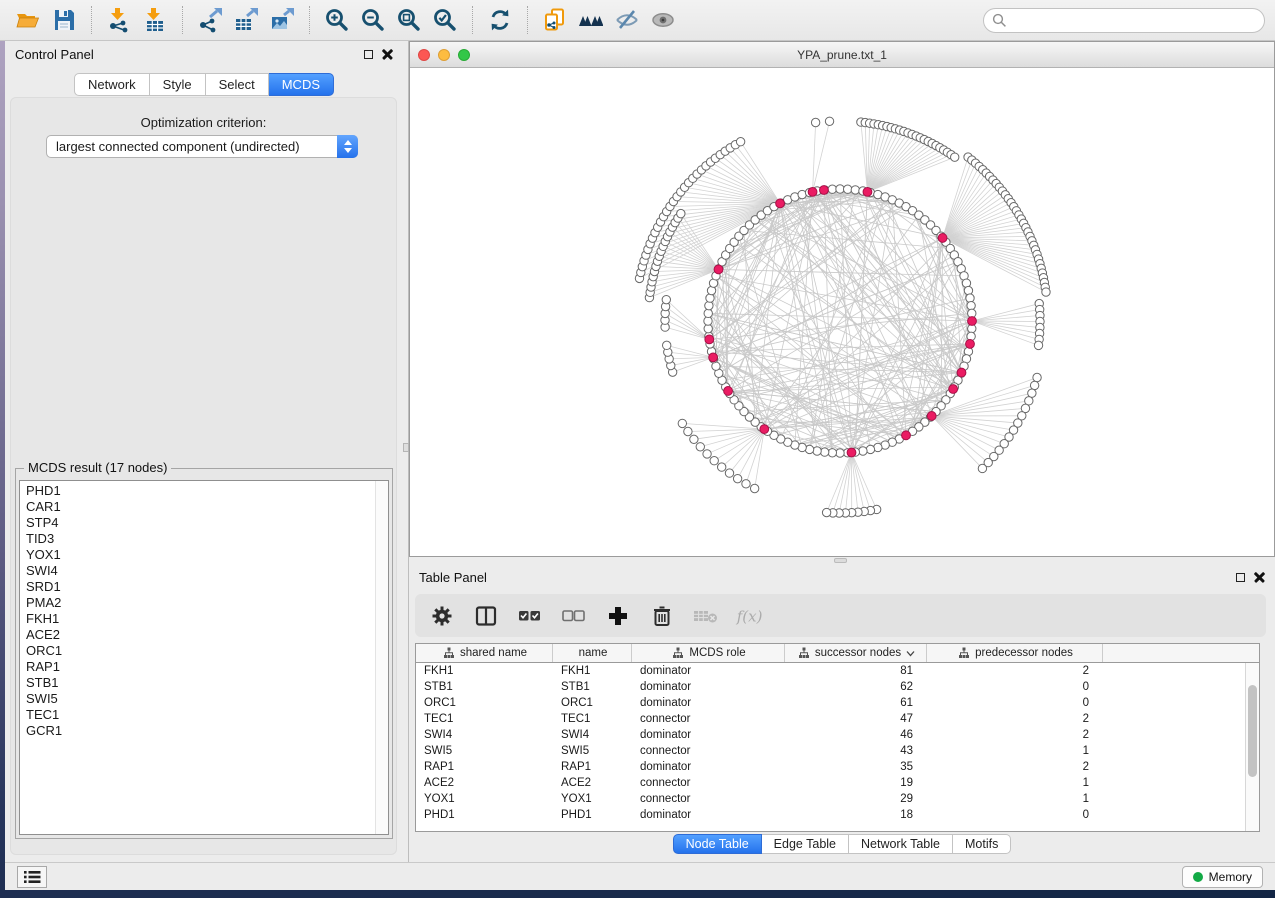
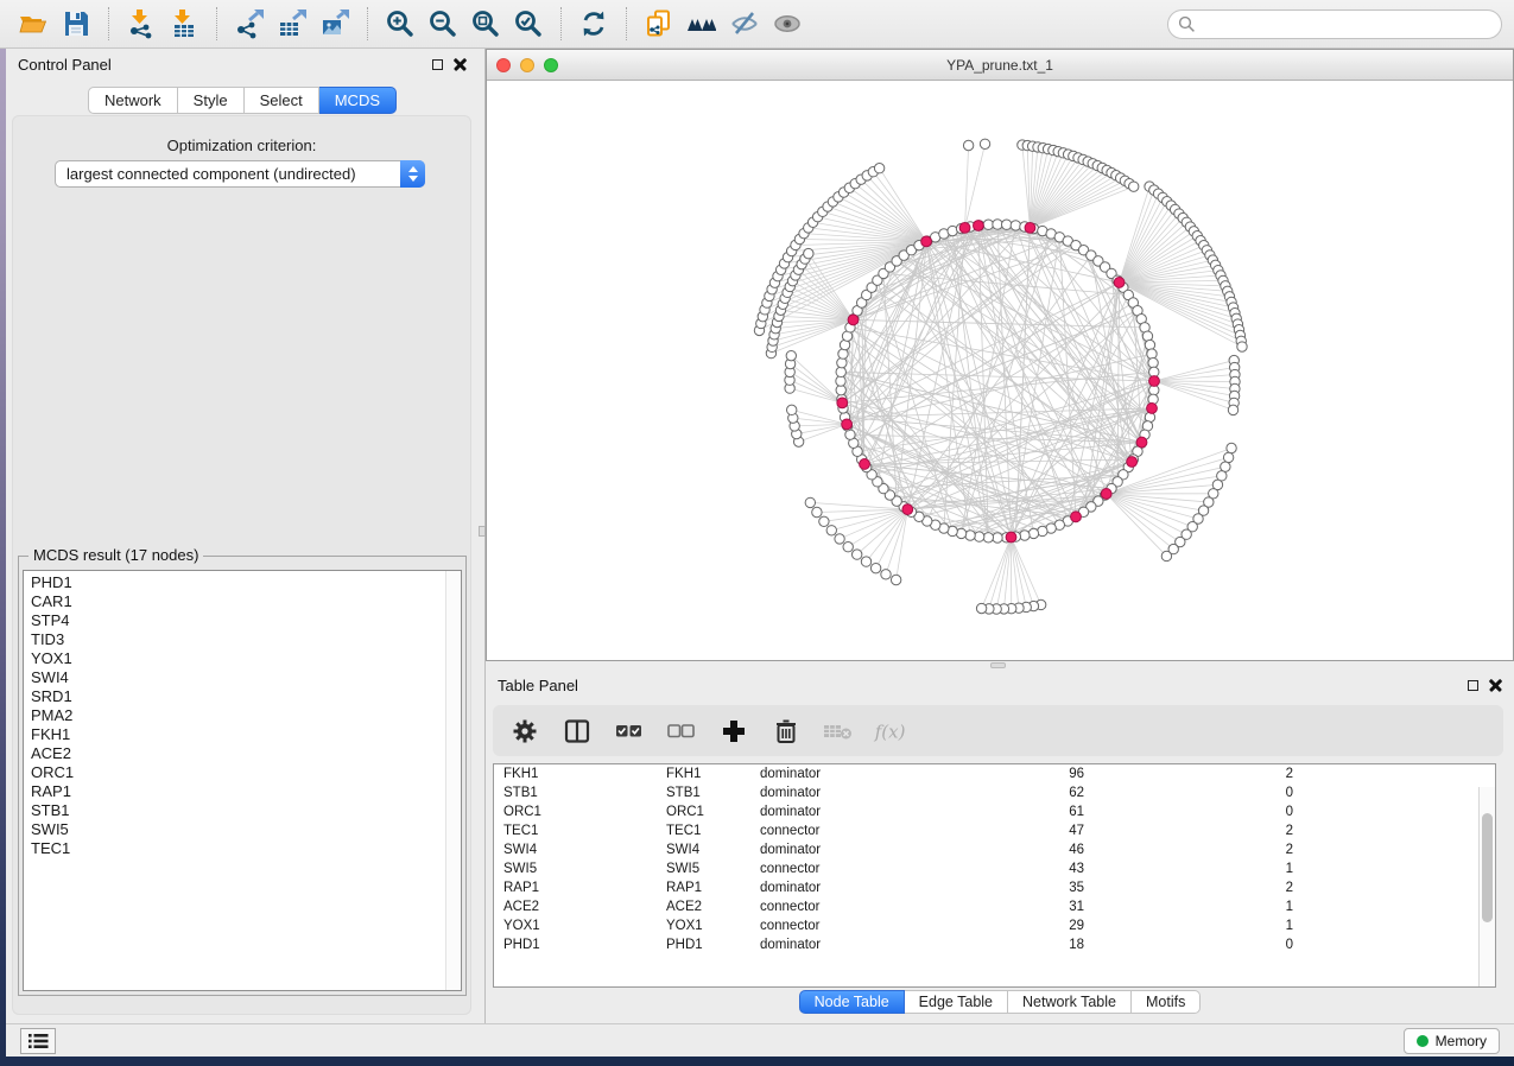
  Control Panel
  Network
  Style
  Select
  MCDS
  Optimization criterion:
  largest connected component (undirected)
  MCDS result (17 nodes)
  PHD1
  CAR1
  STP4
  TID3
  YOX1
  SWI4
  SRD1
  PMA2
  FKH1
  ACE2
  ORC1
  RAP1
  STB1
  SWI5
  TEC1
- GCR1
  YPA_prune.txt_1
  Table Panel
  f(x)
- shared name
- name
- MCDS role
- successor nodes
- predecessor nodes
  FKH1
  FKH1
  dominator
- 81
+ 96
  2
  STB1
  STB1
  dominator
  62
  0
  ORC1
  ORC1
  dominator
  61
  0
  TEC1
  TEC1
  connector
  47
  2
  SWI4
  SWI4
  dominator
  46
  2
  SWI5
  SWI5
  connector
  43
  1
  RAP1
  RAP1
  dominator
  35
  2
  ACE2
  ACE2
  connector
- 19
+ 31
  1
  YOX1
  YOX1
  connector
  29
  1
  PHD1
  PHD1
  dominator
  18
  0
  Node Table
  Edge Table
  Network Table
  Motifs
  Memory
